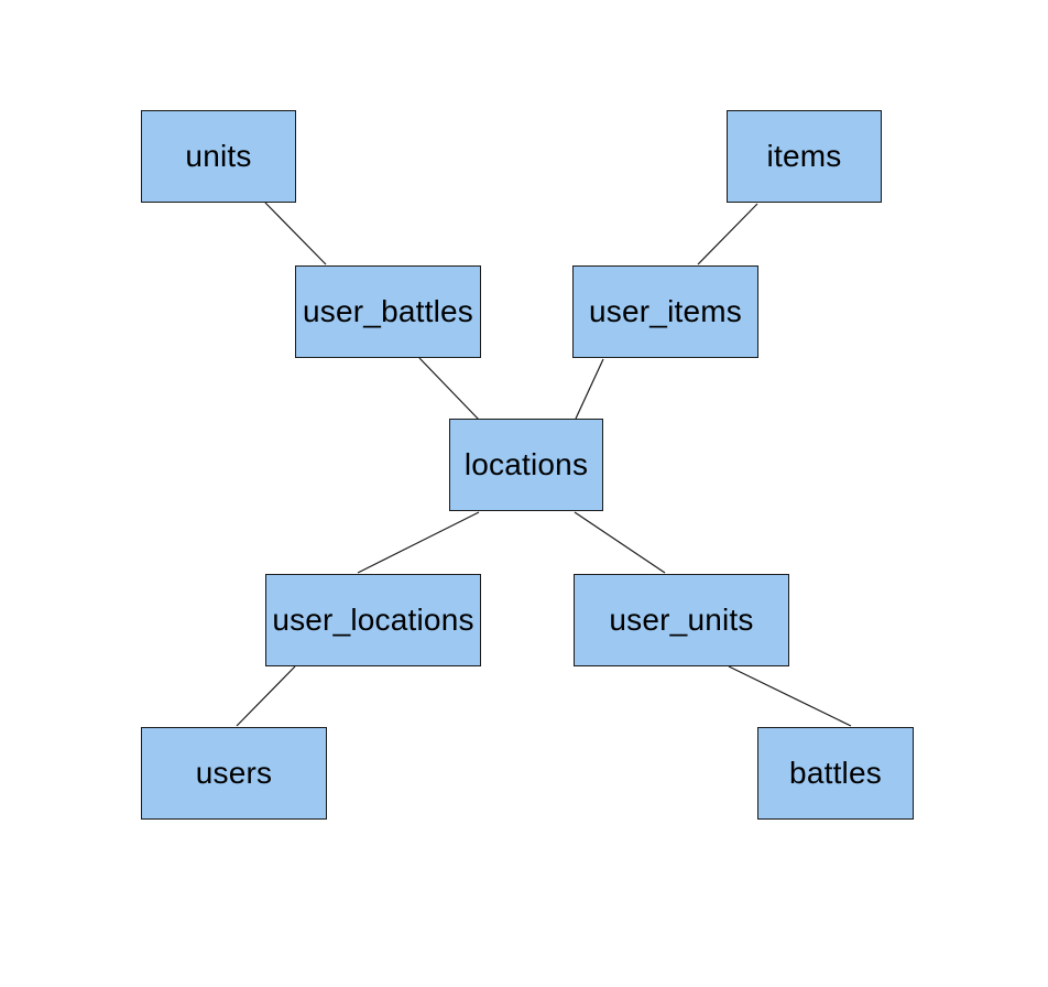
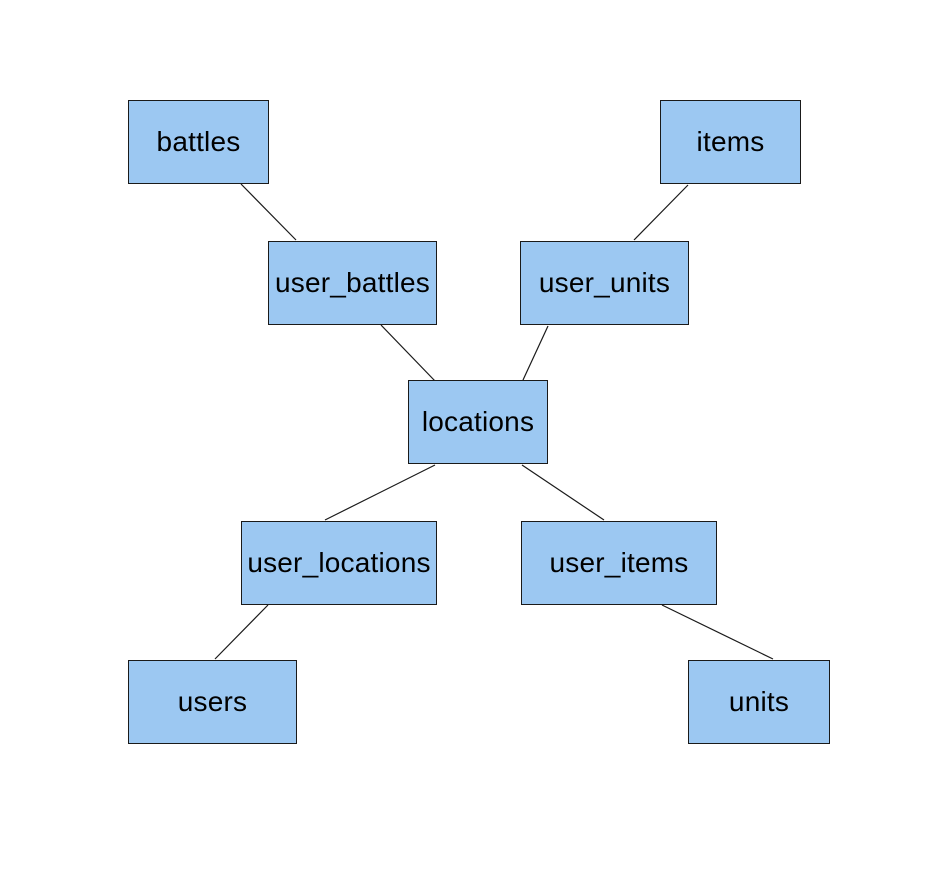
- units
+ battles
  items
  user_battles
- user_items
+ user_units
  locations
  user_locations
- user_units
+ user_items
  users
- battles
+ units
